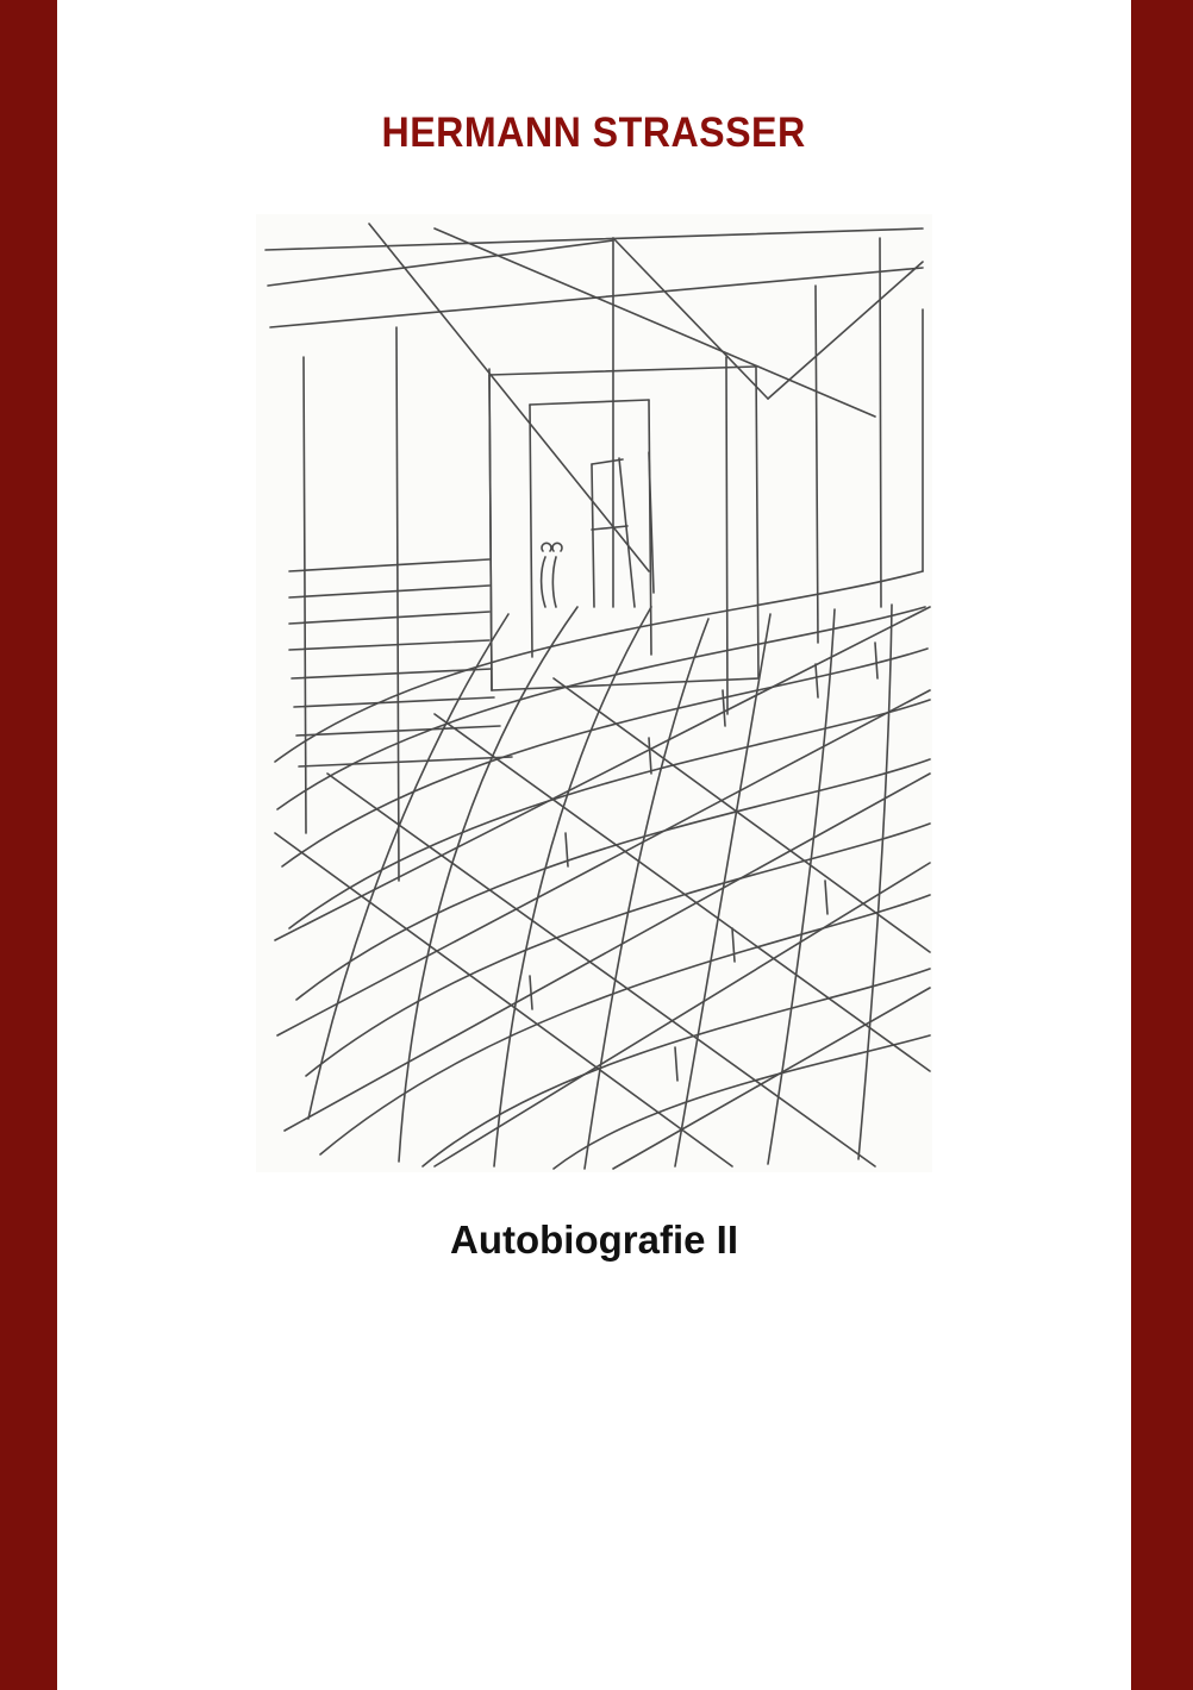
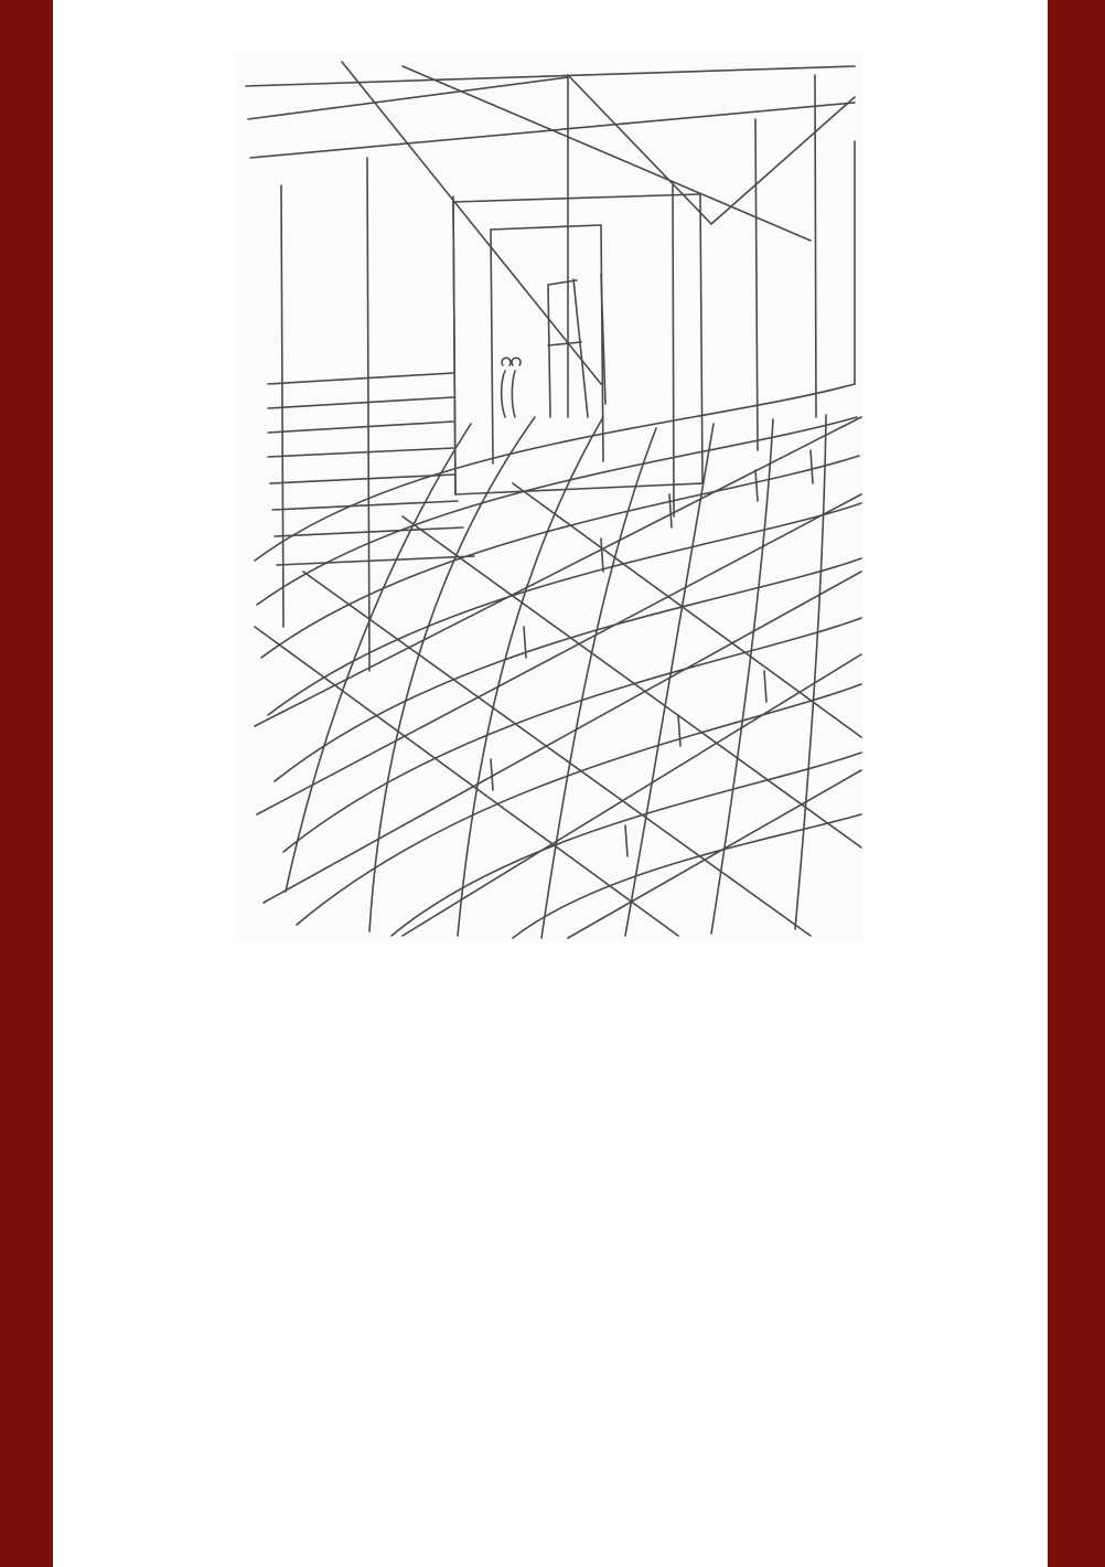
- HERMANN STRASSER
- Autobiografie II
